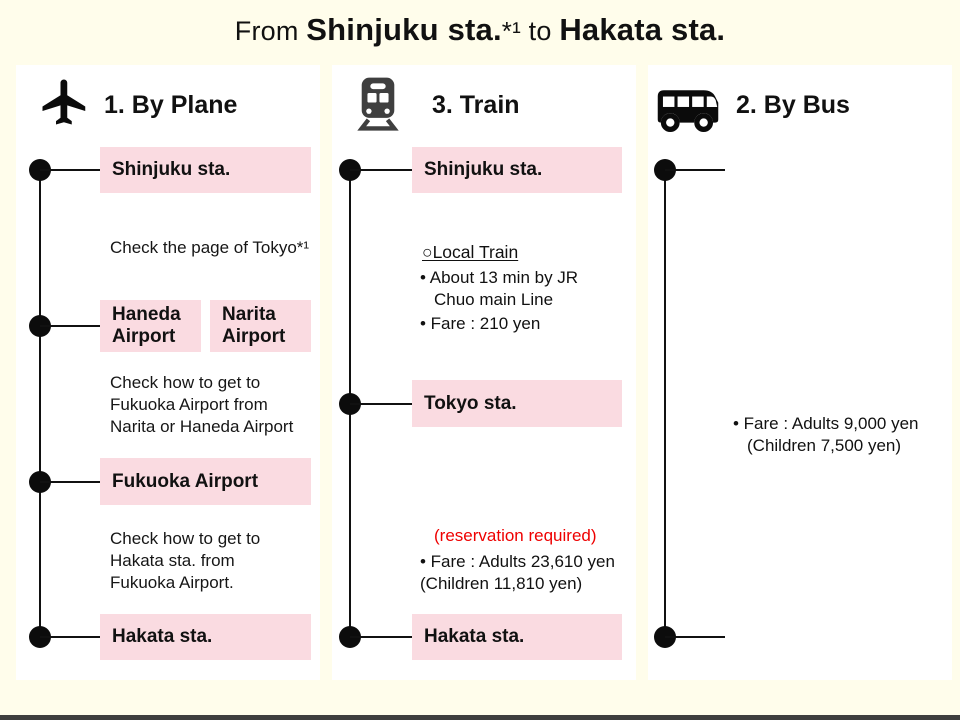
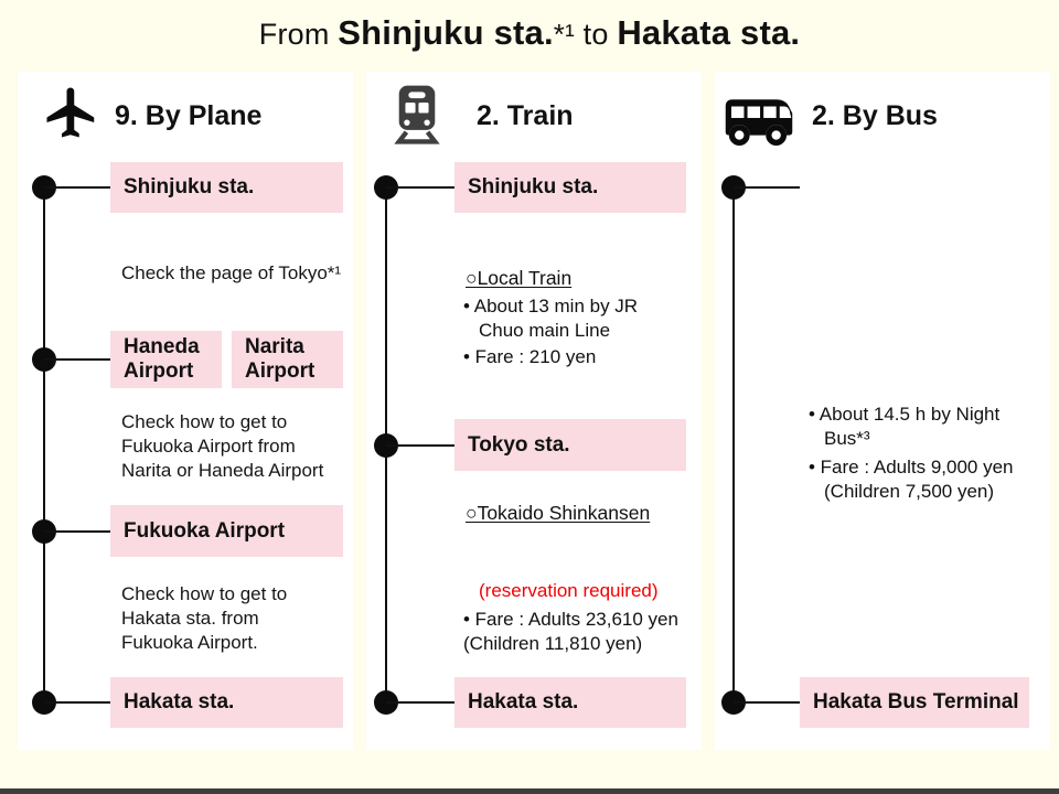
  From Shinjuku sta.*¹ to Hakata sta.
- 1. By Plane
+ 9. By Plane
  Shinjuku sta.
  Check the page of Tokyo*¹
  Haneda
  Airport
  Narita
  Airport
  Check how to get to
  Fukuoka Airport from
  Narita or Haneda Airport
  Fukuoka Airport
  Check how to get to
  Hakata sta. from
  Fukuoka Airport.
  Hakata sta.
- 3. Train
+ 2. Train
  Shinjuku sta.
  ○Local Train
  • About 13 min by JR
  Chuo main Line
  • Fare : 210 yen
  Tokyo sta.
+ ○Tokaido Shinkansen
  (reservation required)
  • Fare : Adults 23,610 yen
  (Children 11,810 yen)
  Hakata sta.
  2. By Bus
+ • About 14.5 h by Night
+ Bus*³
  • Fare : Adults 9,000 yen
  (Children 7,500 yen)
+ Hakata Bus Terminal
